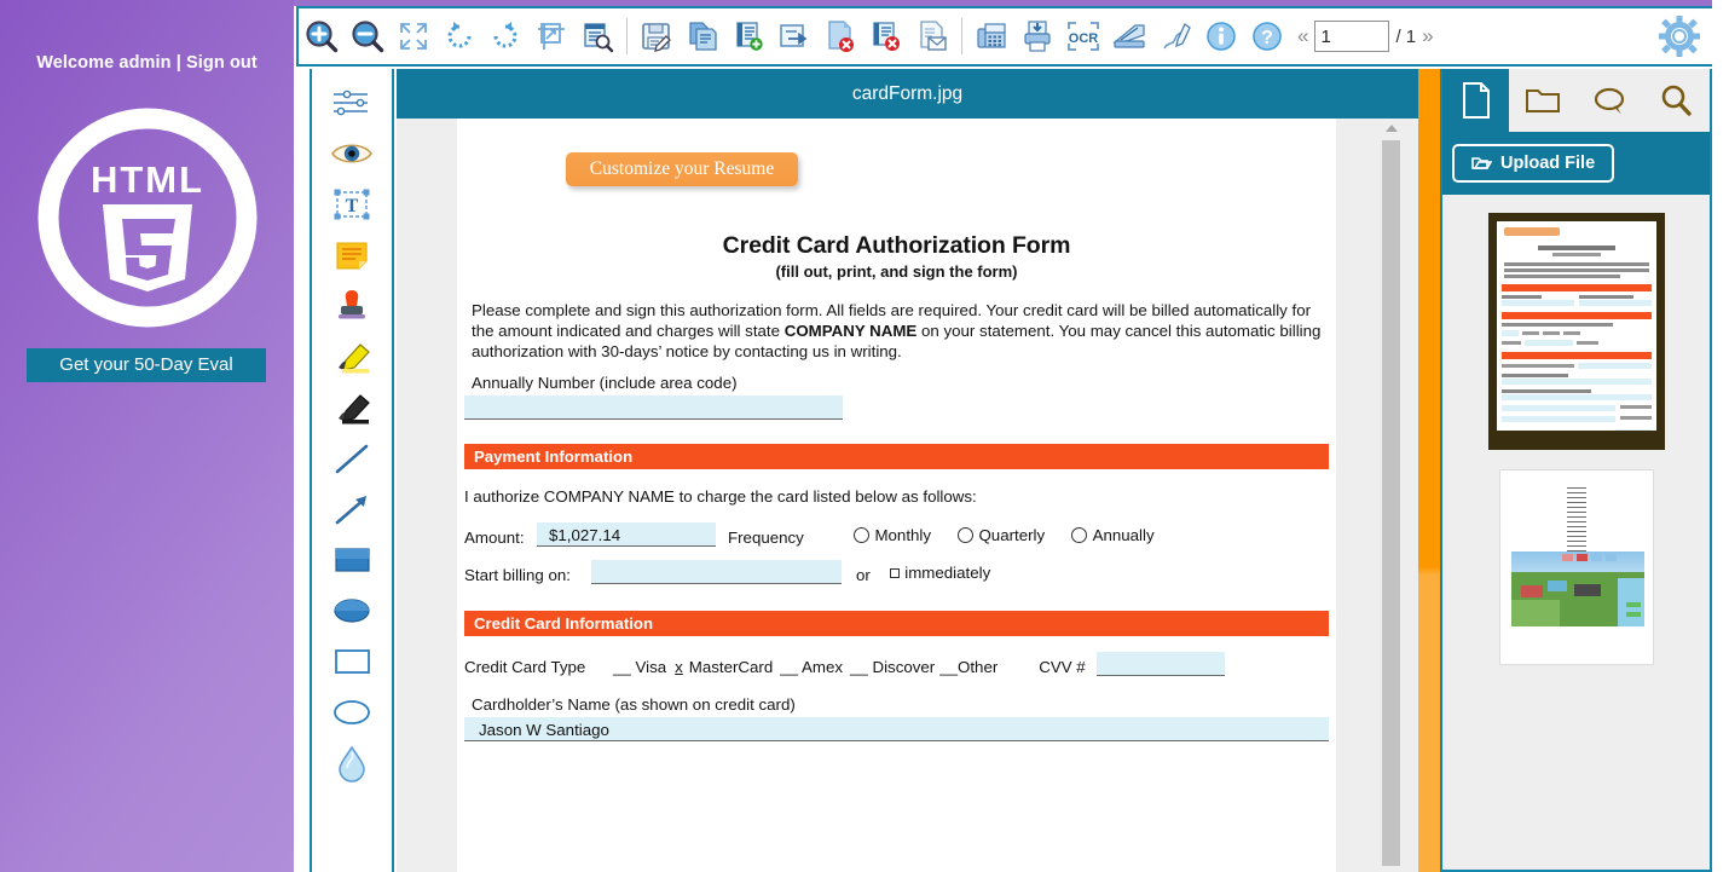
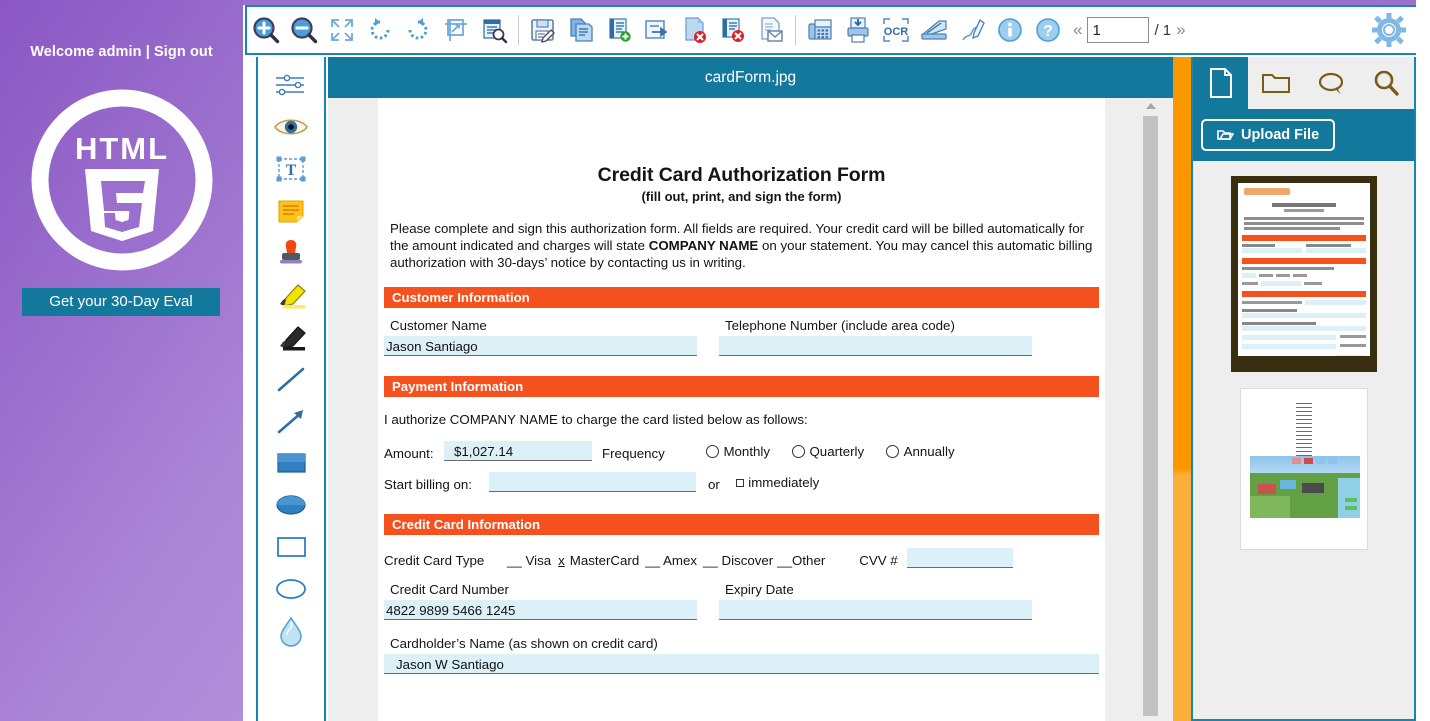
  Welcome admin | Sign out
  HTML
- Get your 50-Day Eval
+ Get your 30-Day Eval
  OCR
  ?
  «
  1
  / 1
  »
  T
  cardForm.jpg
- Customize your Resume
  Credit Card Authorization Form
  (fill out, print, and sign the form)
  Please complete and sign this authorization form. All fields are required. Your credit card will be billed automatically for the amount indicated and charges will state COMPANY NAME on your statement. You may cancel this automatic billing authorization with 30-days’ notice by contacting us in writing.
+ Customer Information
+ Customer Name
+ Jason Santiago
- Annually Number (include area code)
+ Telephone Number (include area code)
  Payment Information
  I authorize COMPANY NAME to charge the card listed below as follows:
  Amount:
  $1,027.14
  Frequency
  Monthly
  Quarterly
  Annually
  Start billing on:
  or
  immediately
  Credit Card Information
  Credit Card Type
  __ Visa
  x
  MasterCard
  __ Amex
  __ Discover
  __Other
  CVV #
+ Credit Card Number
+ 4822 9899 5466 1245
+ Expiry Date
  Cardholder’s Name (as shown on credit card)
  Jason W Santiago
  Upload File
